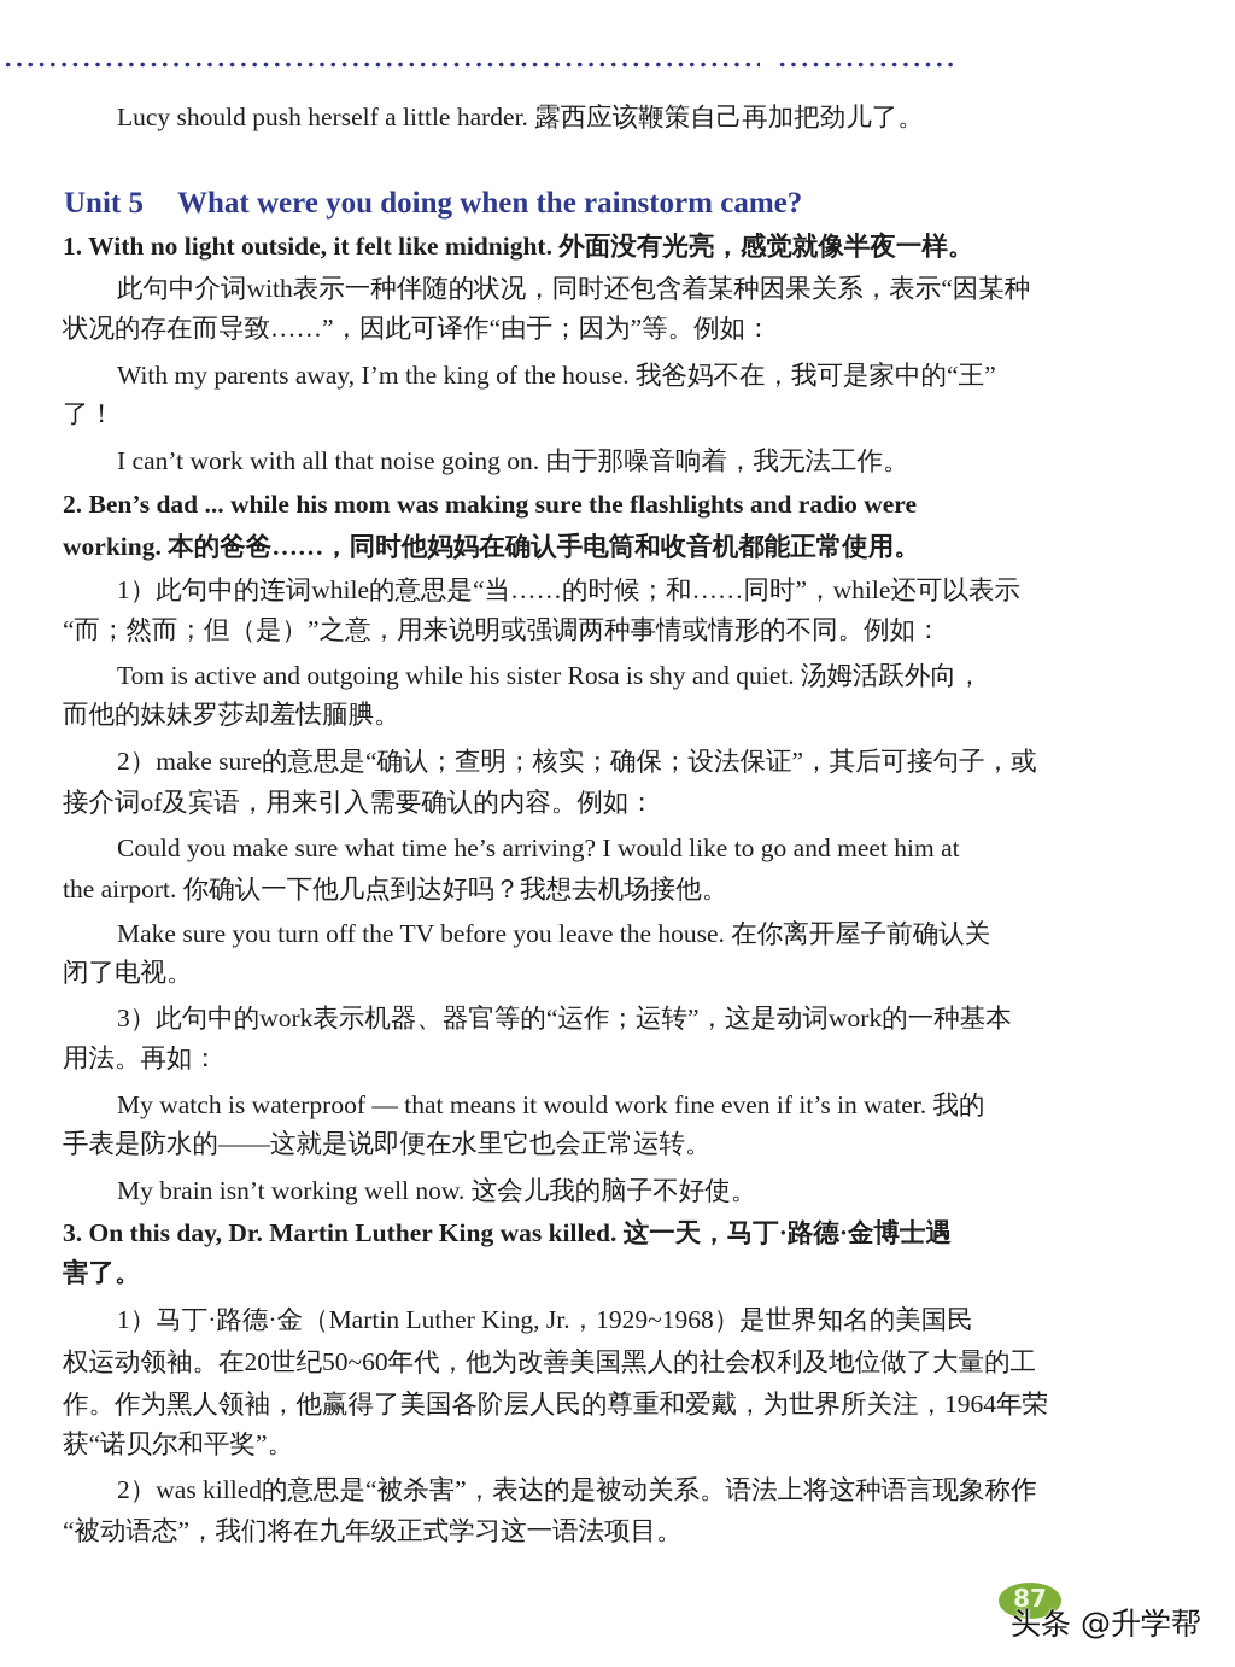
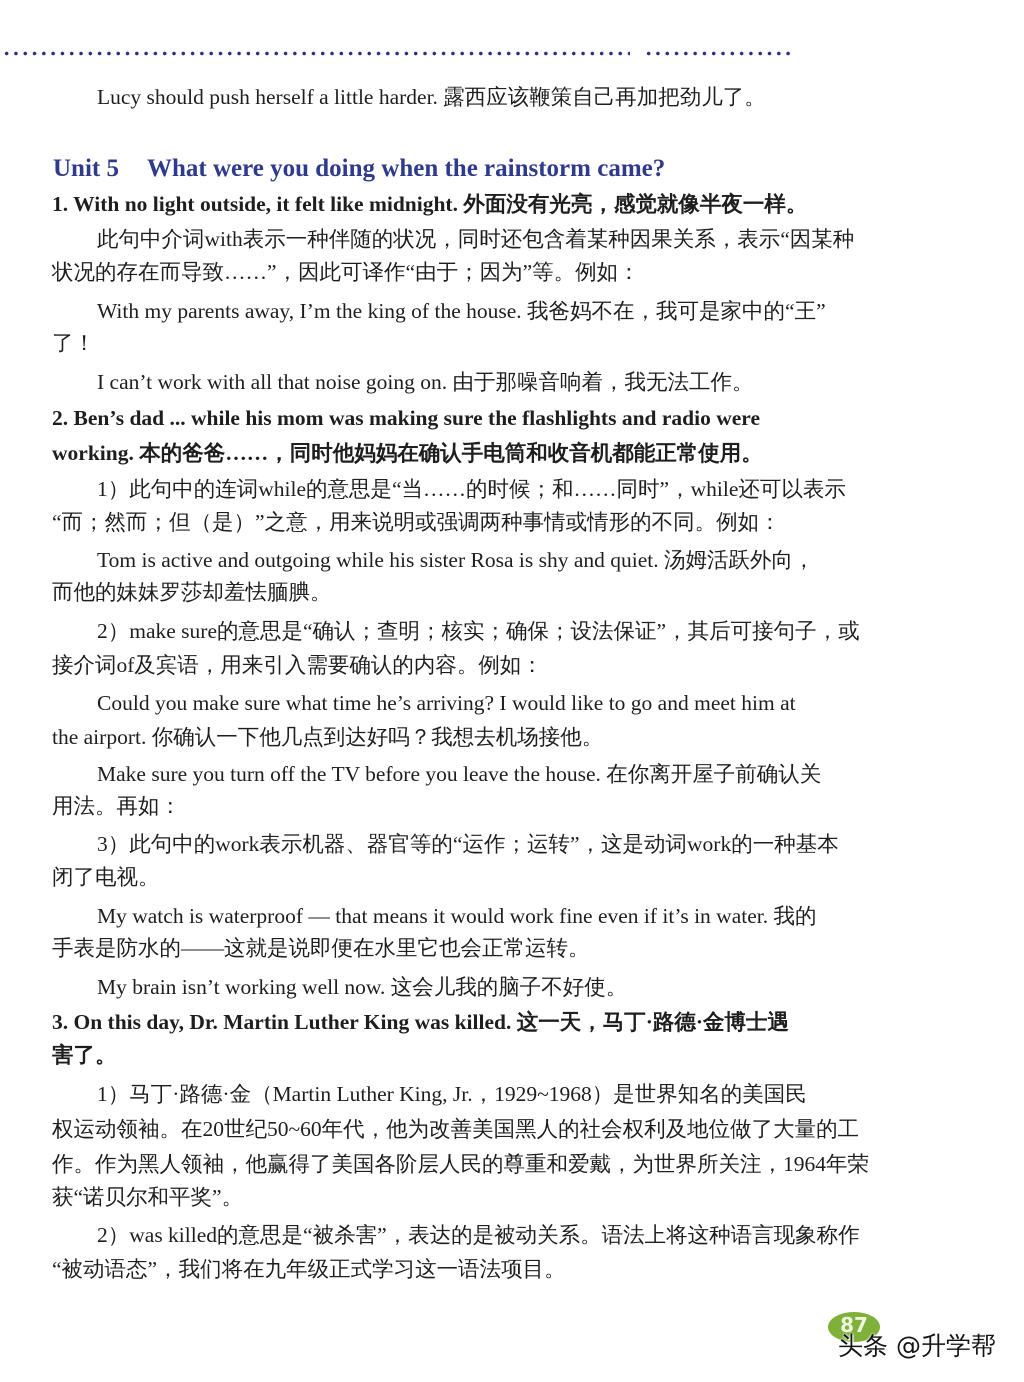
  Lucy should push herself a little harder. 露西应该鞭策自己再加把劲儿了。
  Unit 5 What were you doing when the rainstorm came?
  1. With no light outside, it felt like midnight. 外面没有光亮，感觉就像半夜一样。
  此句中介词with表示一种伴随的状况，同时还包含着某种因果关系，表示“因某种
  状况的存在而导致……”，因此可译作“由于；因为”等。例如：
  With my parents away, I’m the king of the house. 我爸妈不在，我可是家中的“王”
  了！
  I can’t work with all that noise going on. 由于那噪音响着，我无法工作。
  2. Ben’s dad ... while his mom was making sure the flashlights and radio were
  working. 本的爸爸……，同时他妈妈在确认手电筒和收音机都能正常使用。
  1）此句中的连词while的意思是“当……的时候；和……同时”，while还可以表示
  “而；然而；但（是）”之意，用来说明或强调两种事情或情形的不同。例如：
  Tom is active and outgoing while his sister Rosa is shy and quiet. 汤姆活跃外向，
  而他的妹妹罗莎却羞怯腼腆。
  2）make sure的意思是“确认；查明；核实；确保；设法保证”，其后可接句子，或
  接介词of及宾语，用来引入需要确认的内容。例如：
  Could you make sure what time he’s arriving? I would like to go and meet him at
  the airport. 你确认一下他几点到达好吗？我想去机场接他。
  Make sure you turn off the TV before you leave the house. 在你离开屋子前确认关
- 闭了电视。
+ 用法。再如：
  3）此句中的work表示机器、器官等的“运作；运转”，这是动词work的一种基本
- 用法。再如：
+ 闭了电视。
  My watch is waterproof — that means it would work fine even if it’s in water. 我的
  手表是防水的——这就是说即便在水里它也会正常运转。
  My brain isn’t working well now. 这会儿我的脑子不好使。
  3. On this day, Dr. Martin Luther King was killed. 这一天，马丁·路德·金博士遇
  害了。
  1）马丁·路德·金（Martin Luther King, Jr.，1929~1968）是世界知名的美国民
  权运动领袖。在20世纪50~60年代，他为改善美国黑人的社会权利及地位做了大量的工
  作。作为黑人领袖，他赢得了美国各阶层人民的尊重和爱戴，为世界所关注，1964年荣
  获“诺贝尔和平奖”。
  2）was killed的意思是“被杀害”，表达的是被动关系。语法上将这种语言现象称作
  “被动语态”，我们将在九年级正式学习这一语法项目。
  87
  头条 @升学帮
